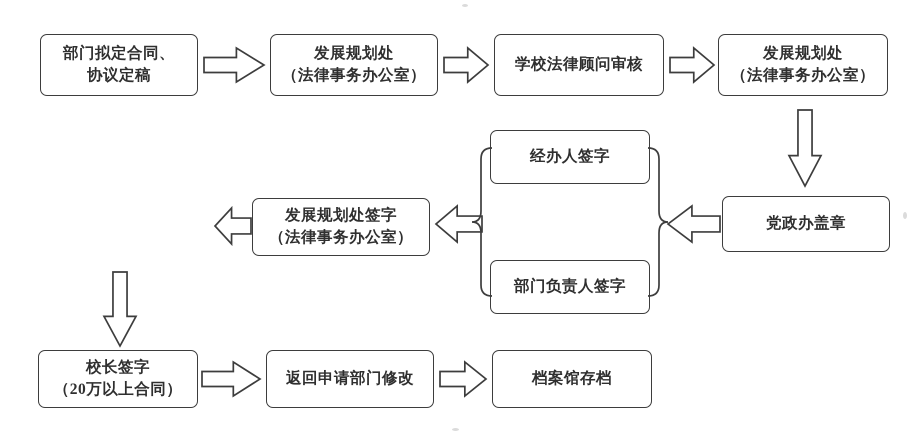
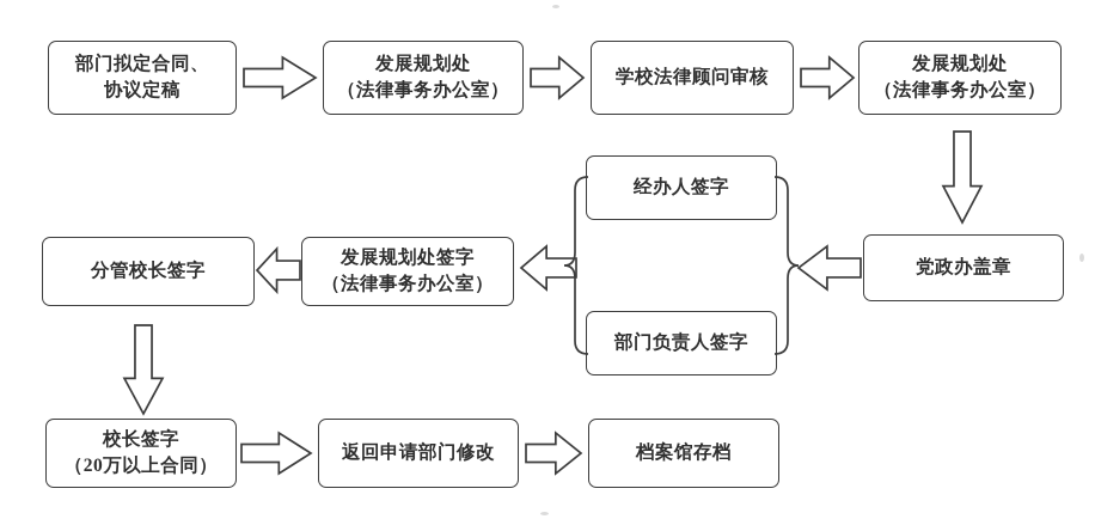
  部门拟定合同、
  协议定稿
  发展规划处
  （法律事务办公室）
  学校法律顾问审核
  发展规划处
  （法律事务办公室）
  党政办盖章
  经办人签字
  部门负责人签字
  发展规划处签字
  （法律事务办公室）
+ 分管校长签字
  校长签字
  （20万以上合同）
  返回申请部门修改
  档案馆存档
